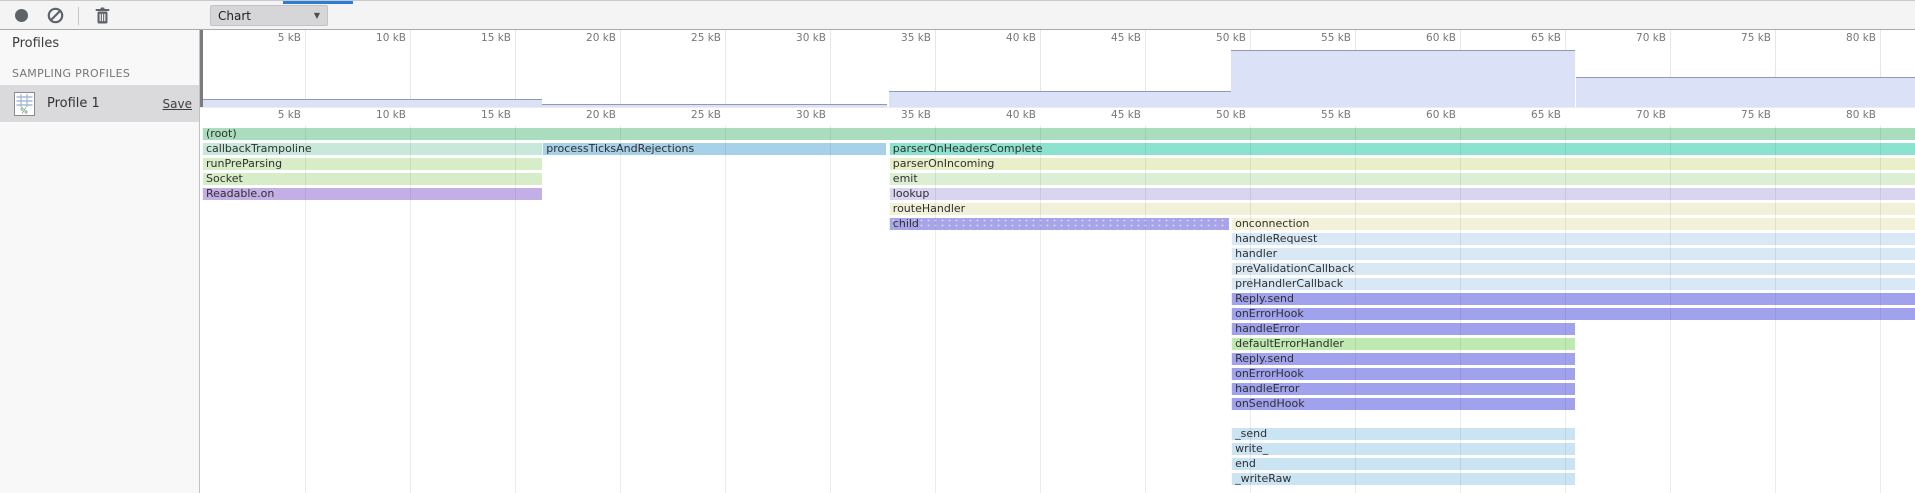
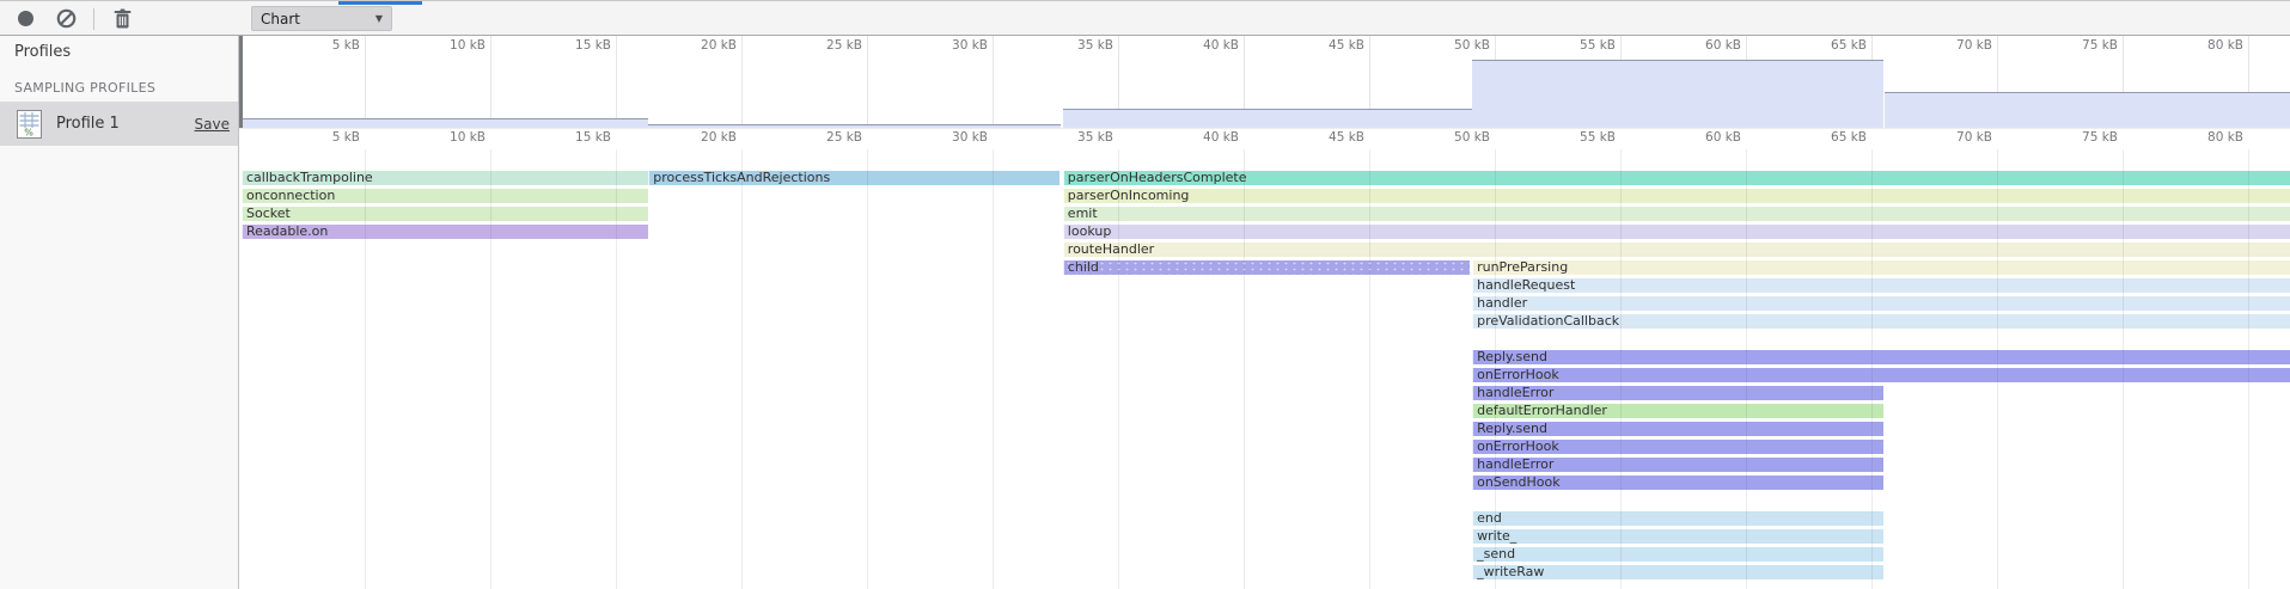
  Chart
  ▼
  Profiles
  SAMPLING PROFILES
  %
  Profile 1
  Save
- (root)
  callbackTrampoline
  processTicksAndRejections
  parserOnHeadersComplete
- runPreParsing
+ onconnection
  parserOnIncoming
  Socket
  emit
  Readable.on
  lookup
  routeHandler
  child
- onconnection
+ runPreParsing
  handleRequest
  handler
  preValidationCallback
- preHandlerCallback
  Reply.send
  onErrorHook
  handleError
  defaultErrorHandler
  Reply.send
  onErrorHook
  handleError
  onSendHook
- _send
+ end
  write_
- end
+ _send
  _writeRaw
  5 kB
  5 kB
  10 kB
  10 kB
  15 kB
  15 kB
  20 kB
  20 kB
  25 kB
  25 kB
  30 kB
  30 kB
  35 kB
  35 kB
  40 kB
  40 kB
  45 kB
  45 kB
  50 kB
  50 kB
  55 kB
  55 kB
  60 kB
  60 kB
  65 kB
  65 kB
  70 kB
  70 kB
  75 kB
  75 kB
  80 kB
  80 kB
